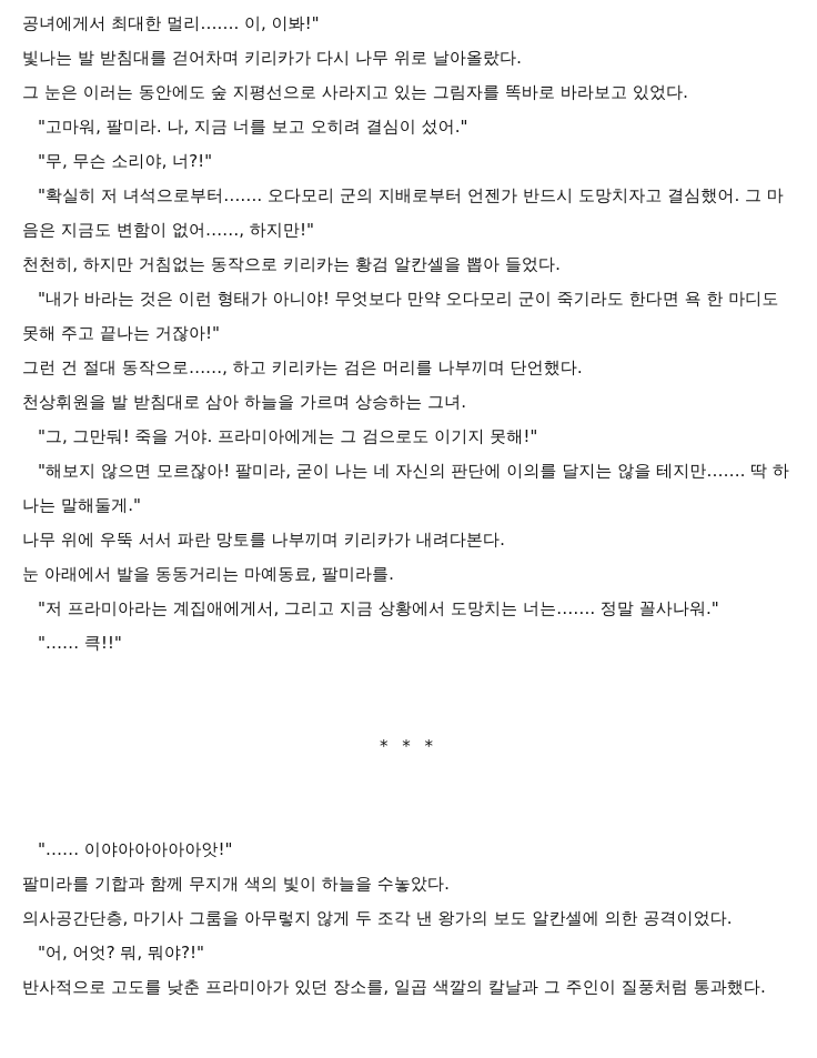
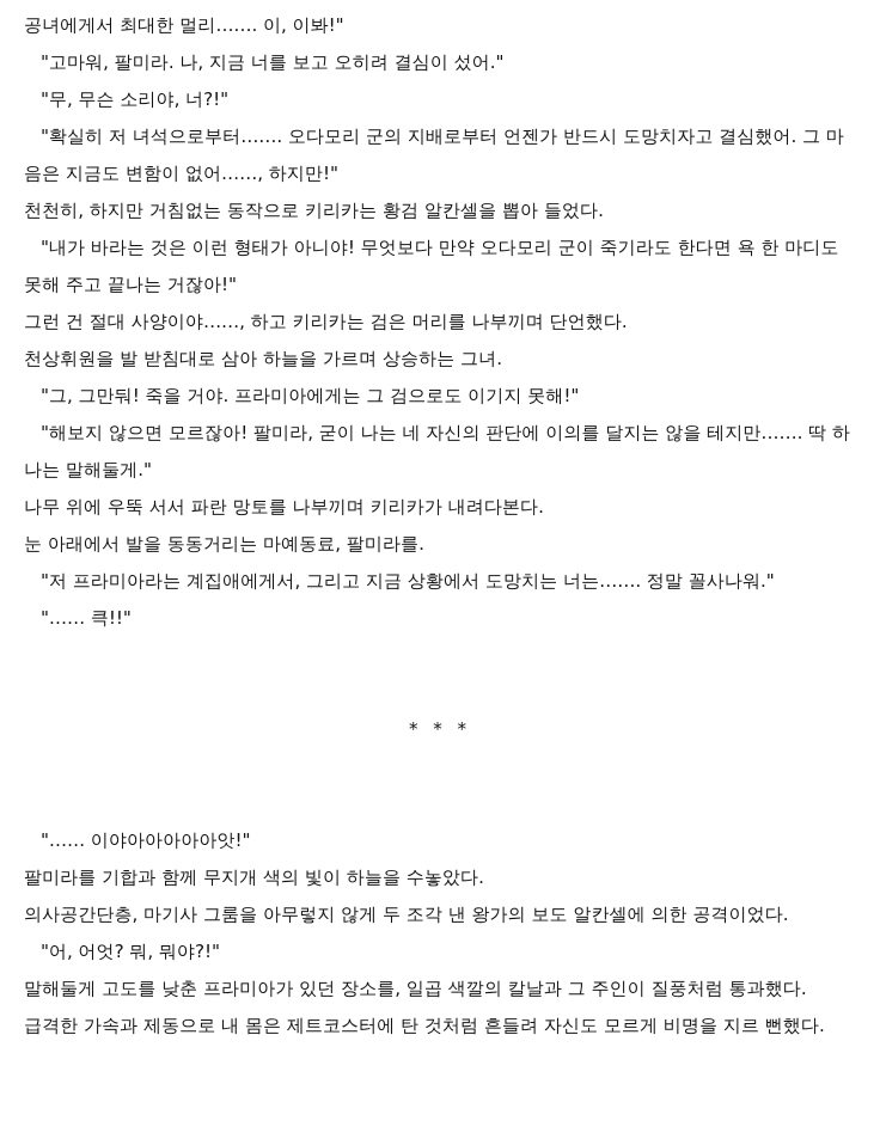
  공녀에게서 최대한 멀리……. 이, 이봐!"
- 빛나는 발 받침대를 걷어차며 키리카가 다시 나무 위로 날아올랐다.
- 그 눈은 이러는 동안에도 숲 지평선으로 사라지고 있는 그림자를 똑바로 바라보고 있었다.
  "고마워, 팔미라. 나, 지금 너를 보고 오히려 결심이 섰어."
  "무, 무슨 소리야, 너?!"
  "확실히 저 녀석으로부터……. 오다모리 군의 지배로부터 언젠가 반드시 도망치자고 결심했어. 그 마음은 지금도 변함이 없어……, 하지만!"
  천천히, 하지만 거침없는 동작으로 키리카는 황검 알칸셀을 뽑아 들었다.
  "내가 바라는 것은 이런 형태가 아니야! 무엇보다 만약 오다모리 군이 죽기라도 한다면 욕 한 마디도 못해 주고 끝나는 거잖아!"
- 그런 건 절대 동작으로……, 하고 키리카는 검은 머리를 나부끼며 단언했다.
+ 그런 건 절대 사양이야……, 하고 키리카는 검은 머리를 나부끼며 단언했다.
  천상휘원을 발 받침대로 삼아 하늘을 가르며 상승하는 그녀.
  "그, 그만둬! 죽을 거야. 프라미아에게는 그 검으로도 이기지 못해!"
  "해보지 않으면 모르잖아! 팔미라, 굳이 나는 네 자신의 판단에 이의를 달지는 않을 테지만……. 딱 하나는 말해둘게."
  나무 위에 우뚝 서서 파란 망토를 나부끼며 키리카가 내려다본다.
  눈 아래에서 발을 동동거리는 마예동료, 팔미라를.
  "저 프라미아라는 계집애에게서, 그리고 지금 상황에서 도망치는 너는……. 정말 꼴사나워."
  "…… 큭!!"
  * * *
  "…… 이야아아아아아앗!"
  팔미라를 기합과 함께 무지개 색의 빛이 하늘을 수놓았다.
  의사공간단층, 마기사 그룸을 아무렇지 않게 두 조각 낸 왕가의 보도 알칸셀에 의한 공격이었다.
  "어, 어엇? 뭐, 뭐야?!"
- 반사적으로 고도를 낮춘 프라미아가 있던 장소를, 일곱 색깔의 칼날과 그 주인이 질풍처럼 통과했다.
+ 말해둘게 고도를 낮춘 프라미아가 있던 장소를, 일곱 색깔의 칼날과 그 주인이 질풍처럼 통과했다.
+ 급격한 가속과 제동으로 내 몸은 제트코스터에 탄 것처럼 흔들려 자신도 모르게 비명을 지르 뻔했다.
